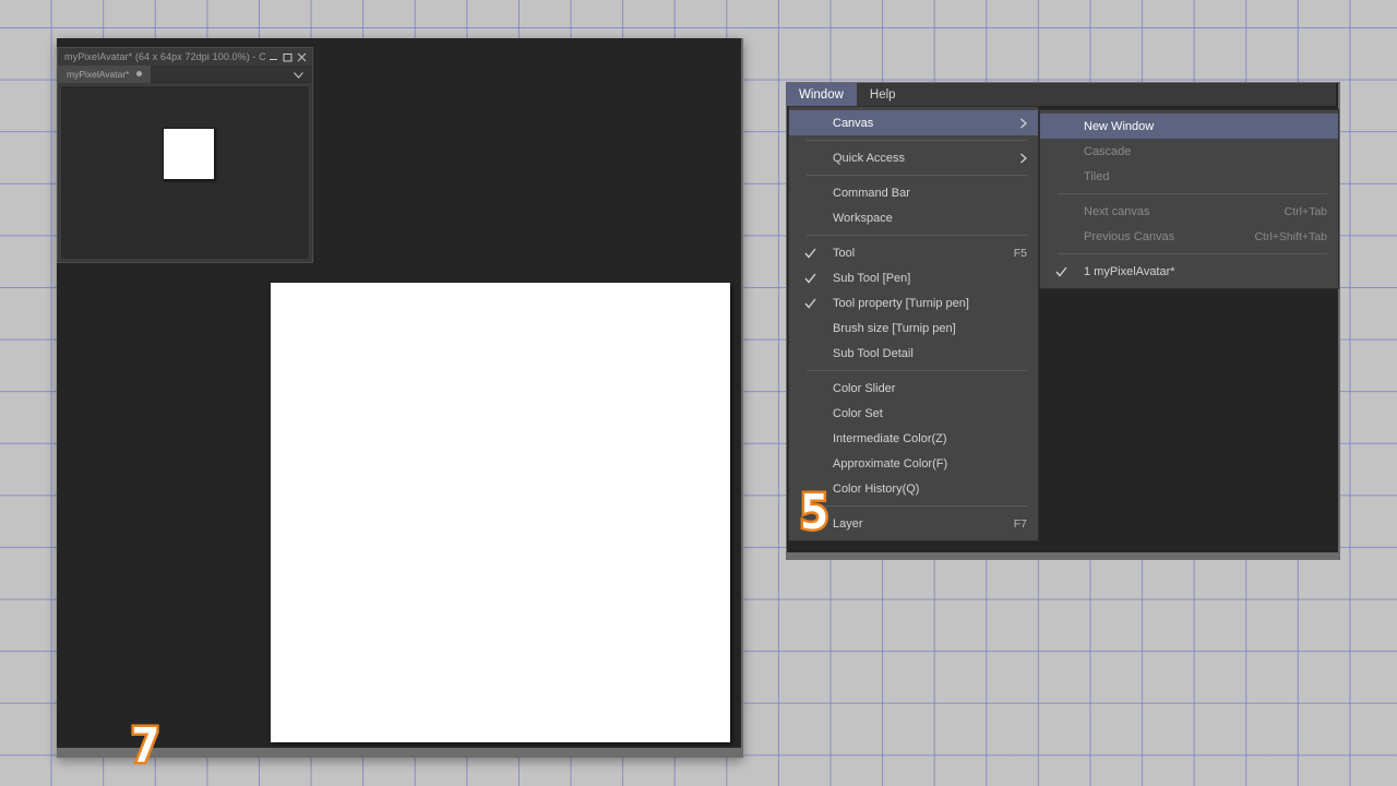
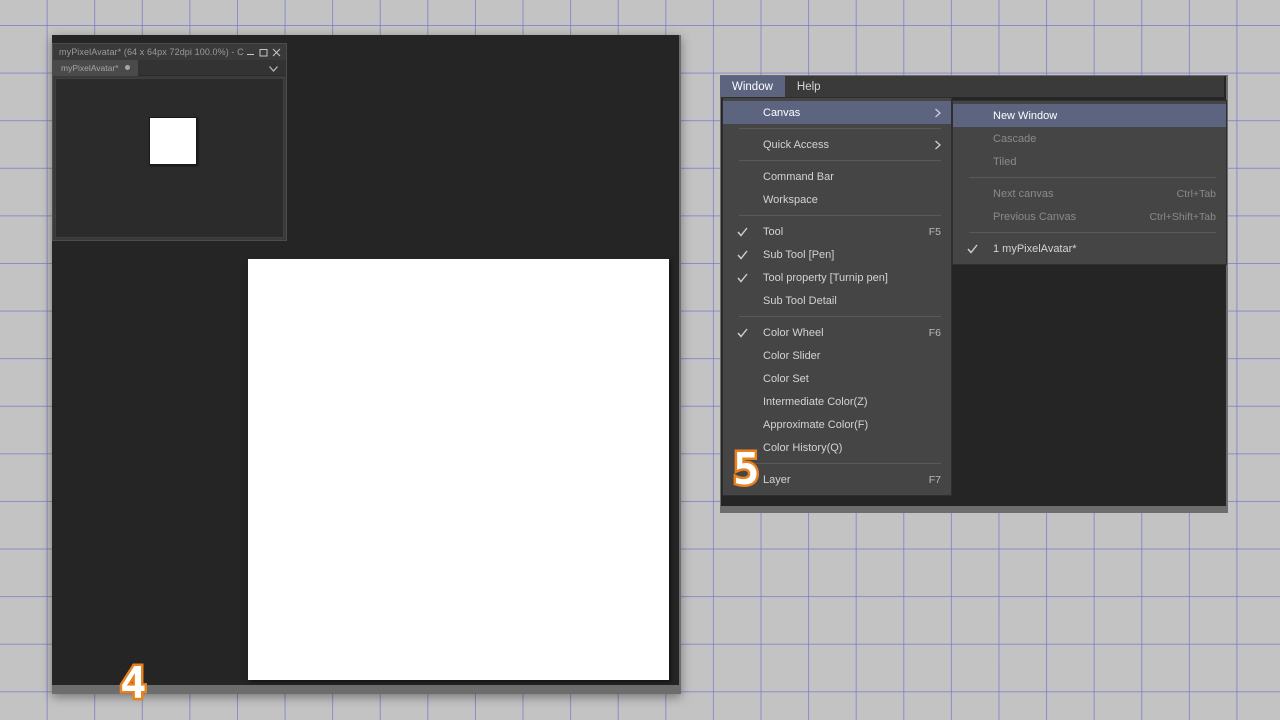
  myPixelAvatar* (64 x 64px 72dpi 100.0%) - C
  myPixelAvatar*
- 7
+ 4
  Window
  Help
  Canvas
  Quick Access
  Command Bar
  Workspace
  Tool
  F5
  Sub Tool [Pen]
  Tool property [Turnip pen]
- Brush size [Turnip pen]
  Sub Tool Detail
+ Color Wheel
+ F6
  Color Slider
  Color Set
  Intermediate Color(Z)
  Approximate Color(F)
  Color History(Q)
  Layer
  F7
  New Window
  Cascade
  Tiled
  Next canvas
  Ctrl+Tab
  Previous Canvas
  Ctrl+Shift+Tab
  1 myPixelAvatar*
  5
